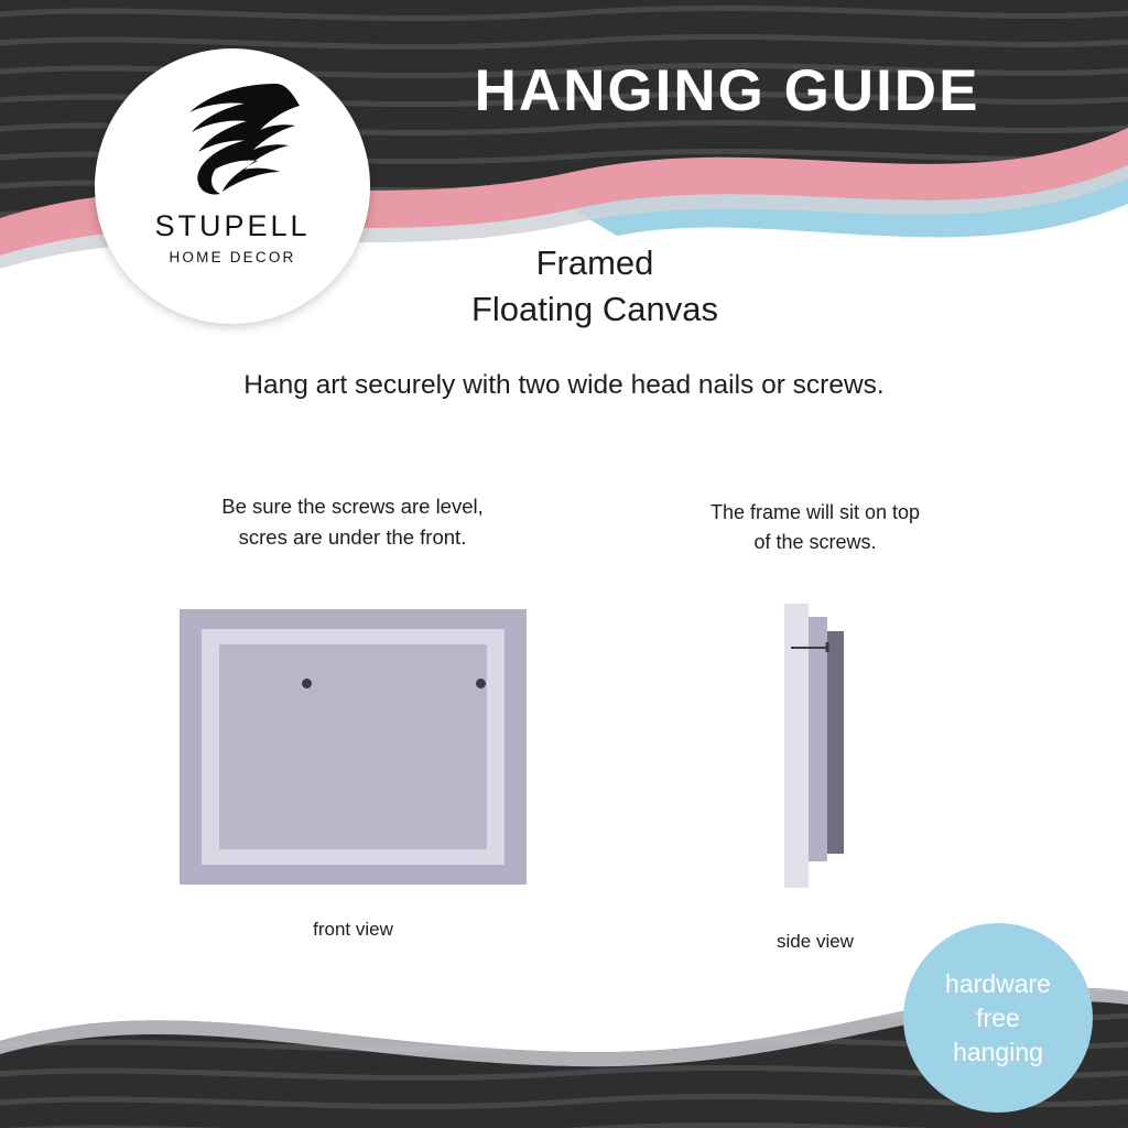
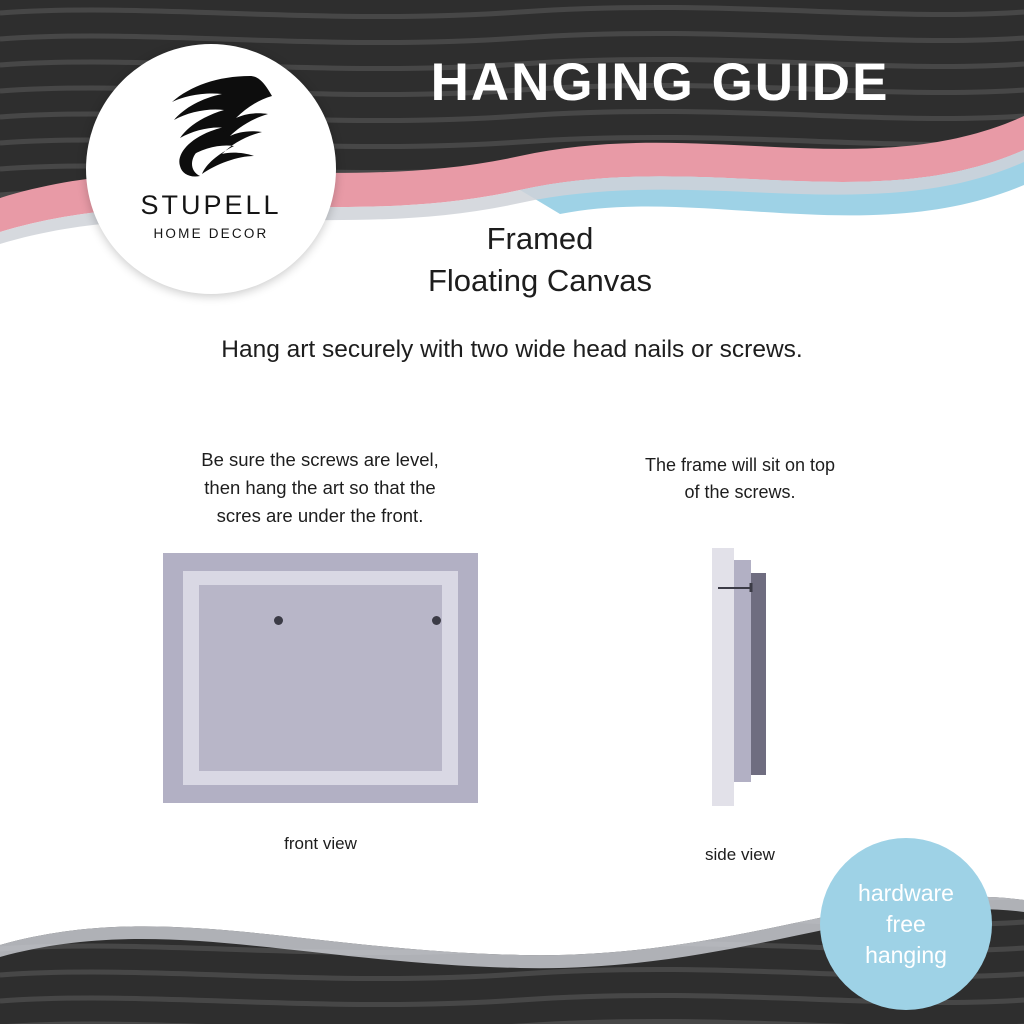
  STUPELL
  HOME DECOR
  HANGING GUIDE
  Framed
  Floating Canvas
  Hang art securely with two wide head nails or screws.
  Be sure the screws are level,
+ then hang the art so that the
  scres are under the front.
  The frame will sit on top
  of the screws.
  front view
  side view
  hardware
  free
  hanging
